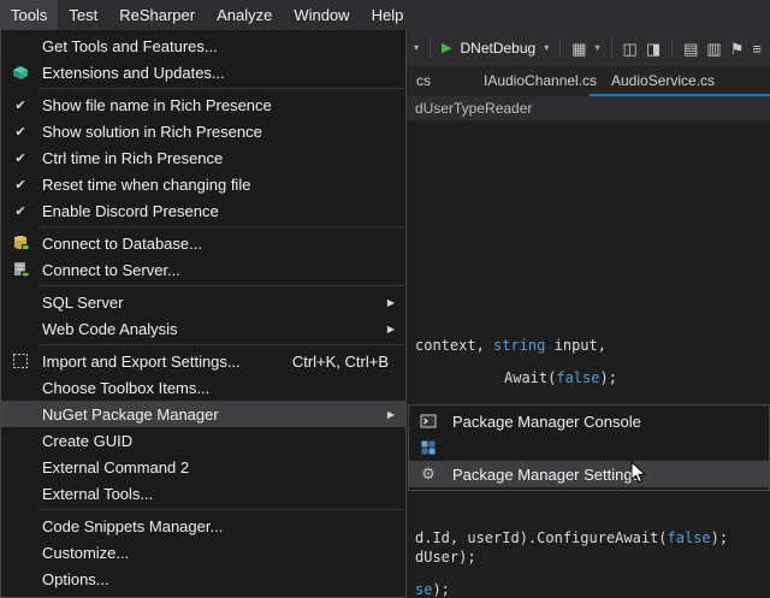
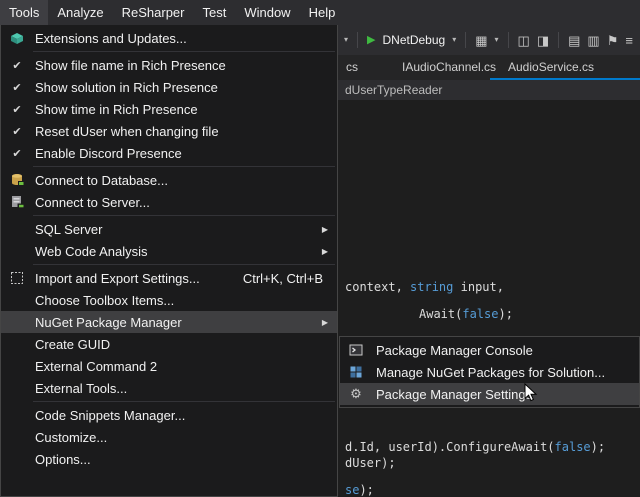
  Tools
- Test
+ Analyze
  ReSharper
- Analyze
+ Test
  Window
  Help
  ▾
  ▶
  DNetDebug
  ▾
  ▦
  ▾
  ◫
  ◨
  ▤
  ▥
  ⚑
  ≡
  cs
  IAudioChannel.cs
  AudioService.cs
  dUserTypeReader
  context, string input,
  Await(false);
  d.Id, userId).ConfigureAwait(false);
  dUser);
  se);
- Get Tools and Features...
  Extensions and Updates...
  ✔
  Show file name in Rich Presence
  ✔
  Show solution in Rich Presence
  ✔
- Ctrl time in Rich Presence
+ Show time in Rich Presence
  ✔
- Reset time when changing file
+ Reset dUser when changing file
  ✔
  Enable Discord Presence
  Connect to Database...
  Connect to Server...
  SQL Server
  ▶
  Web Code Analysis
  ▶
  Import and Export Settings...
  Ctrl+K, Ctrl+B
  Choose Toolbox Items...
  NuGet Package Manager
  ▶
  Create GUID
  External Command 2
  External Tools...
  Code Snippets Manager...
  Customize...
  Options...
  Package Manager Console
+ Manage NuGet Packages for Solution...
  ⚙
  Package Manager Setting
